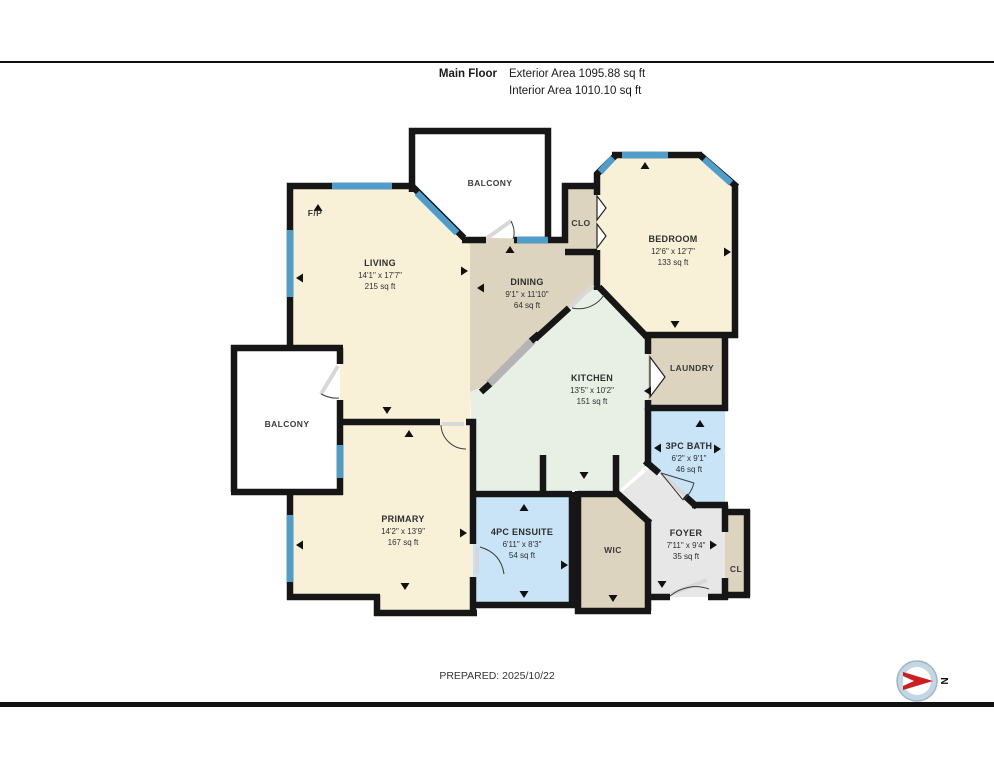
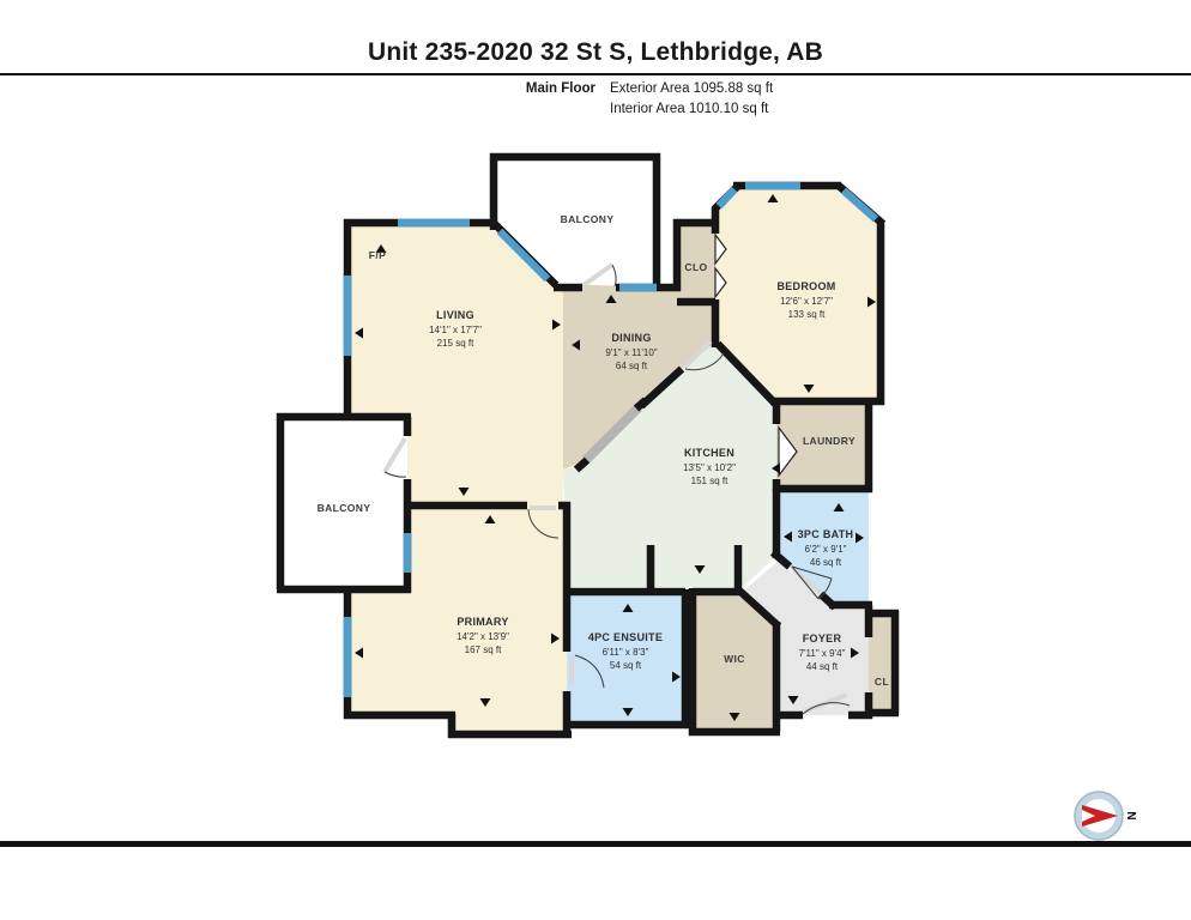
+ Unit 235-2020 32 St S, Lethbridge, AB
  Main Floor
  Exterior Area 1095.88 sq ft
  Interior Area 1010.10 sq ft
  LIVING
  14'1" x 17'7"
  215 sq ft
  DINING
  9'1" x 11'10"
  64 sq ft
  KITCHEN
  13'5" x 10'2"
  151 sq ft
  BEDROOM
  12'6" x 12'7"
  133 sq ft
  PRIMARY
  14'2" x 13'9"
  167 sq ft
  4PC ENSUITE
  6'11" x 8'3"
  54 sq ft
  3PC BATH
  6'2" x 9'1"
  46 sq ft
  FOYER
  7'11" x 9'4"
- 35 sq ft
+ 44 sq ft
  BALCONY
  BALCONY
  CLO
  LAUNDRY
  WIC
  CL
  F/P
- PREPARED: 2025/10/22
